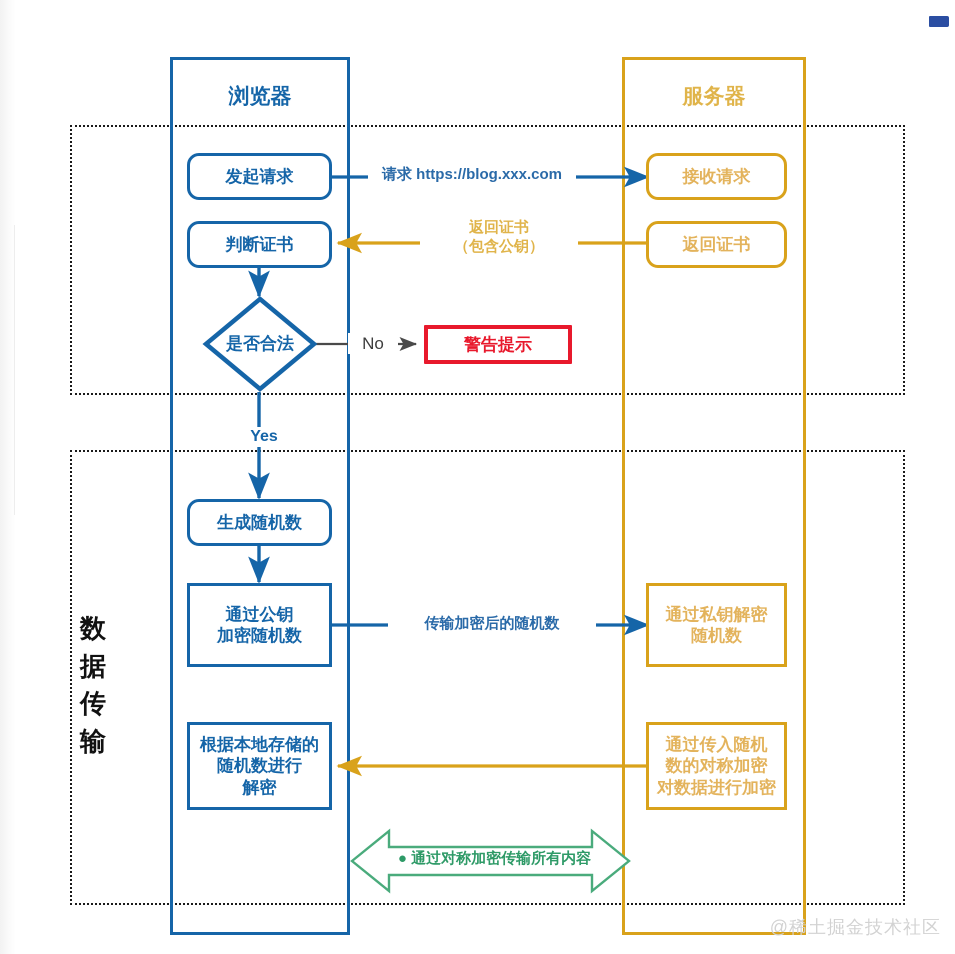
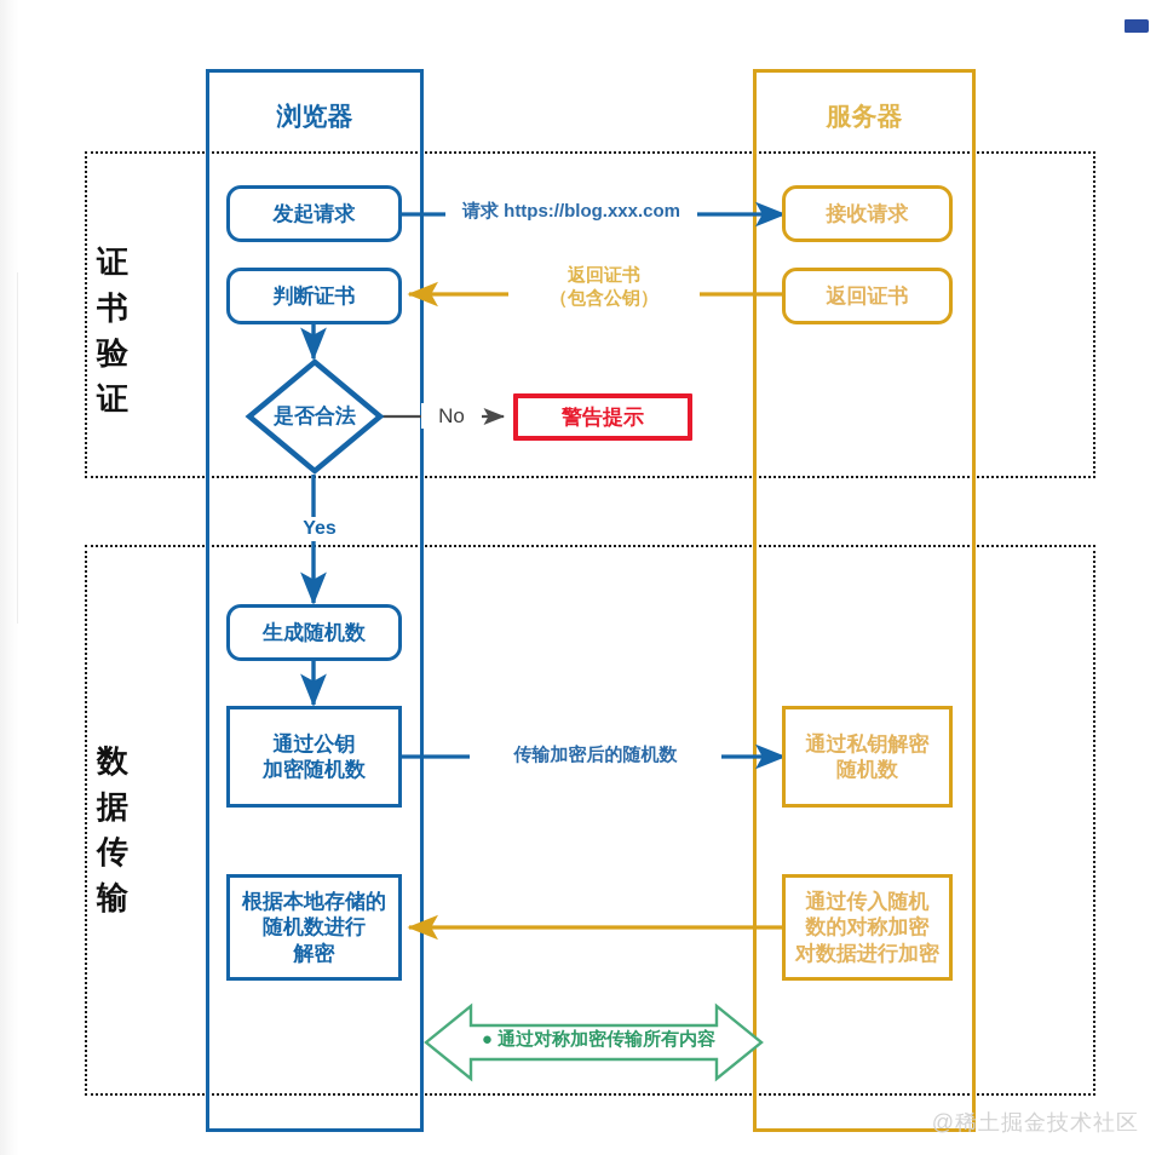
+ 证书验证
  数据传输
  浏览器
  服务器
  发起请求
  接收请求
  判断证书
  返回证书
  是否合法
  警告提示
  生成随机数
  通过公钥
  加密随机数
  通过私钥解密
  随机数
  根据本地存储的
  随机数进行
  解密
  通过传入随机
  数的对称加密
  对数据进行加密
  请求 https://blog.xxx.com
  返回证书
  （包含公钥）
  No
  Yes
  传输加密后的随机数
  ● 通过对称加密传输所有内容
  @稀土掘金技术社区
